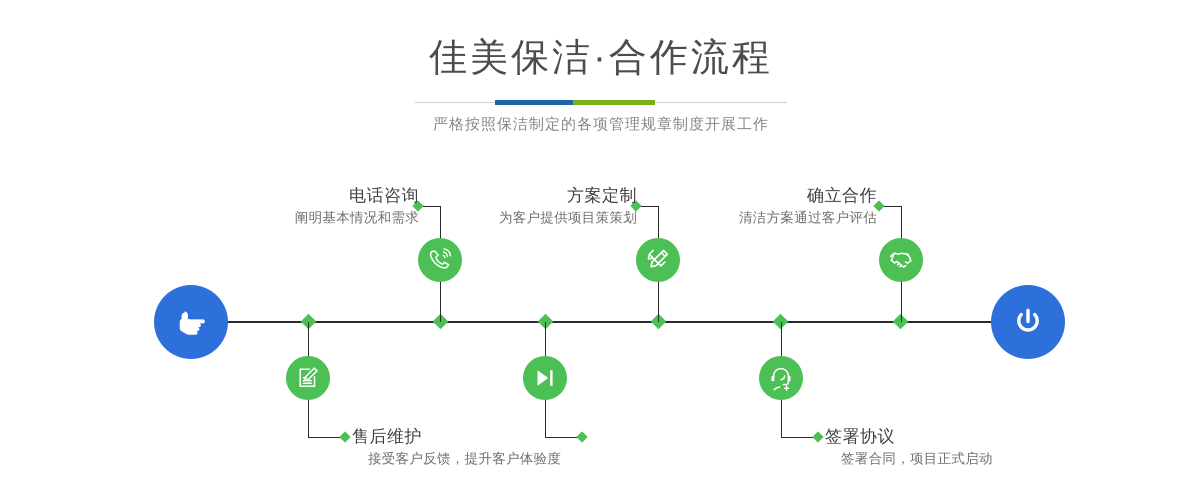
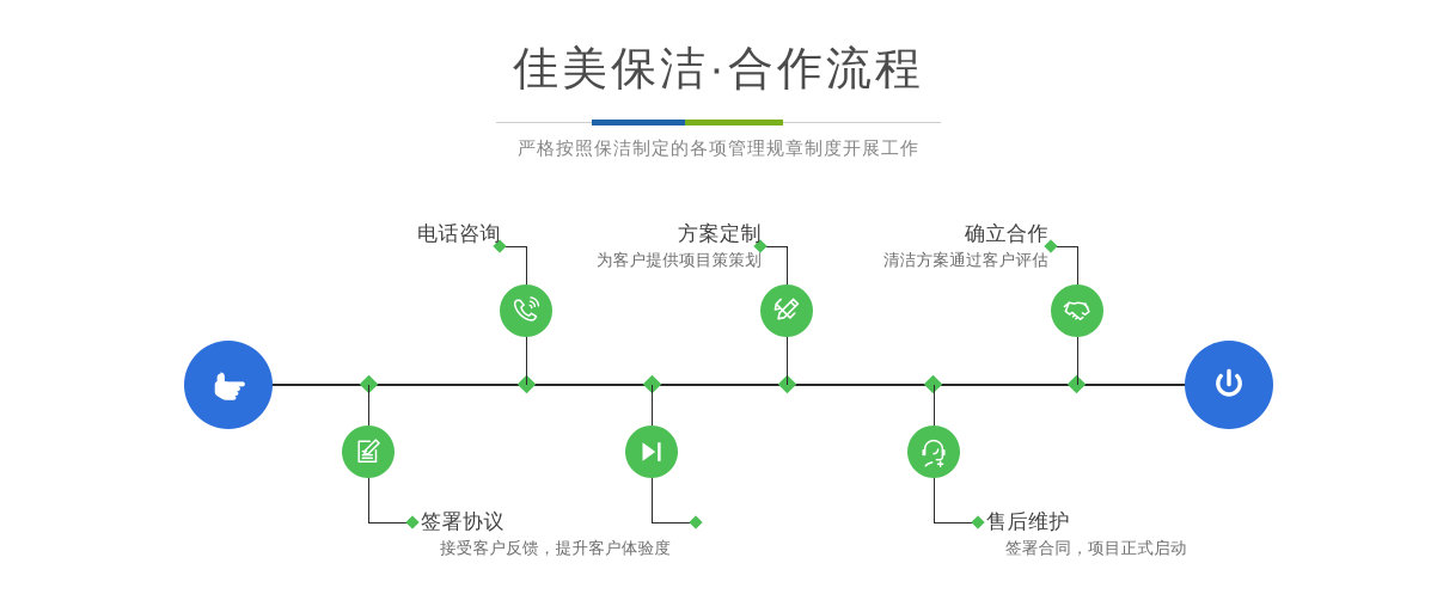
  佳美保洁·合作流程
  严格按照保洁制定的各项管理规章制度开展工作
  电话咨询
- 阐明基本情况和需求
  方案定制
  为客户提供项目策策划
  确立合作
  清洁方案通过客户评估
- 售后维护
+ 签署协议
  接受客户反馈，提升客户体验度
- 签署协议
+ 售后维护
  签署合同，项目正式启动
